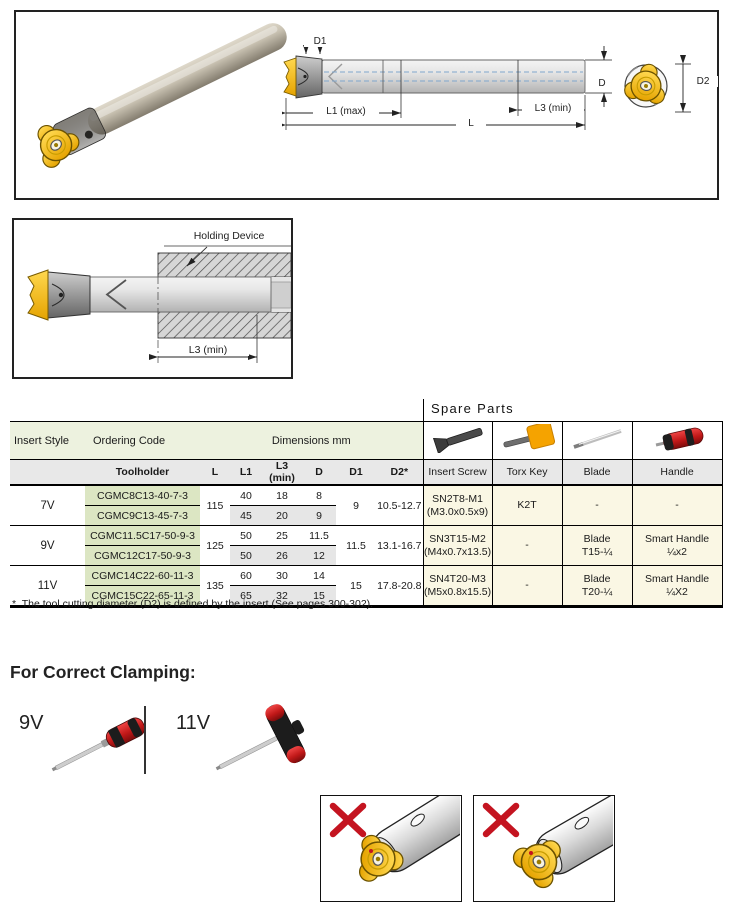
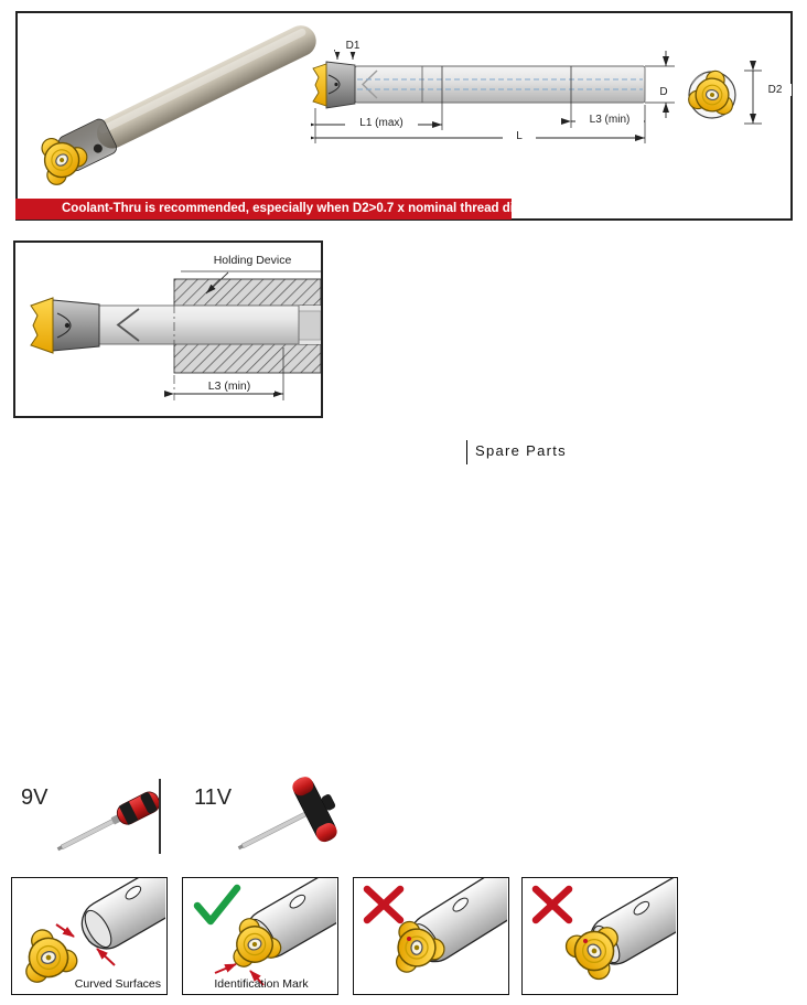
  D1
  L1 (max)
  L
  L3 (min)
  D
  D2
+ Coolant-Thru is recommended, especially when D2>0.7 x nominal thread diameter
  Holding Device
  L3 (min)
  Spare Parts
- Insert Style	Ordering Code	Dimensions mm
- 	Toolholder	L	L1	L3 (min)	D	D1	D2*	Insert Screw	Torx Key	Blade	Handle
- 7V	CGMC8C13-40-7-3	115	40	18	8	9	10.5-12.7	SN2T8-M1(M3.0x0.5x9)	K2T	-	-
- CGMC9C13-45-7-3	45	20	9
- 9V	CGMC11.5C17-50-9-3	125	50	25	11.5	11.5	13.1-16.7	SN3T15-M2(M4x0.7x13.5)	-	BladeT15-¼	Smart Handle¼x2
- CGMC12C17-50-9-3	50	26	12
- 11V	CGMC14C22-60-11-3	135	60	30	14	15	17.8-20.8	SN4T20-M3(M5x0.8x15.5)	-	BladeT20-¼	Smart Handle¼X2
- CGMC15C22-65-11-3	65	32	15
- * The tool cutting diameter (D2) is defined by the insert (See pages 300-302).
- For Correct Clamping:
  9V
  11V
+ Curved Surfaces
+ Identification Mark
